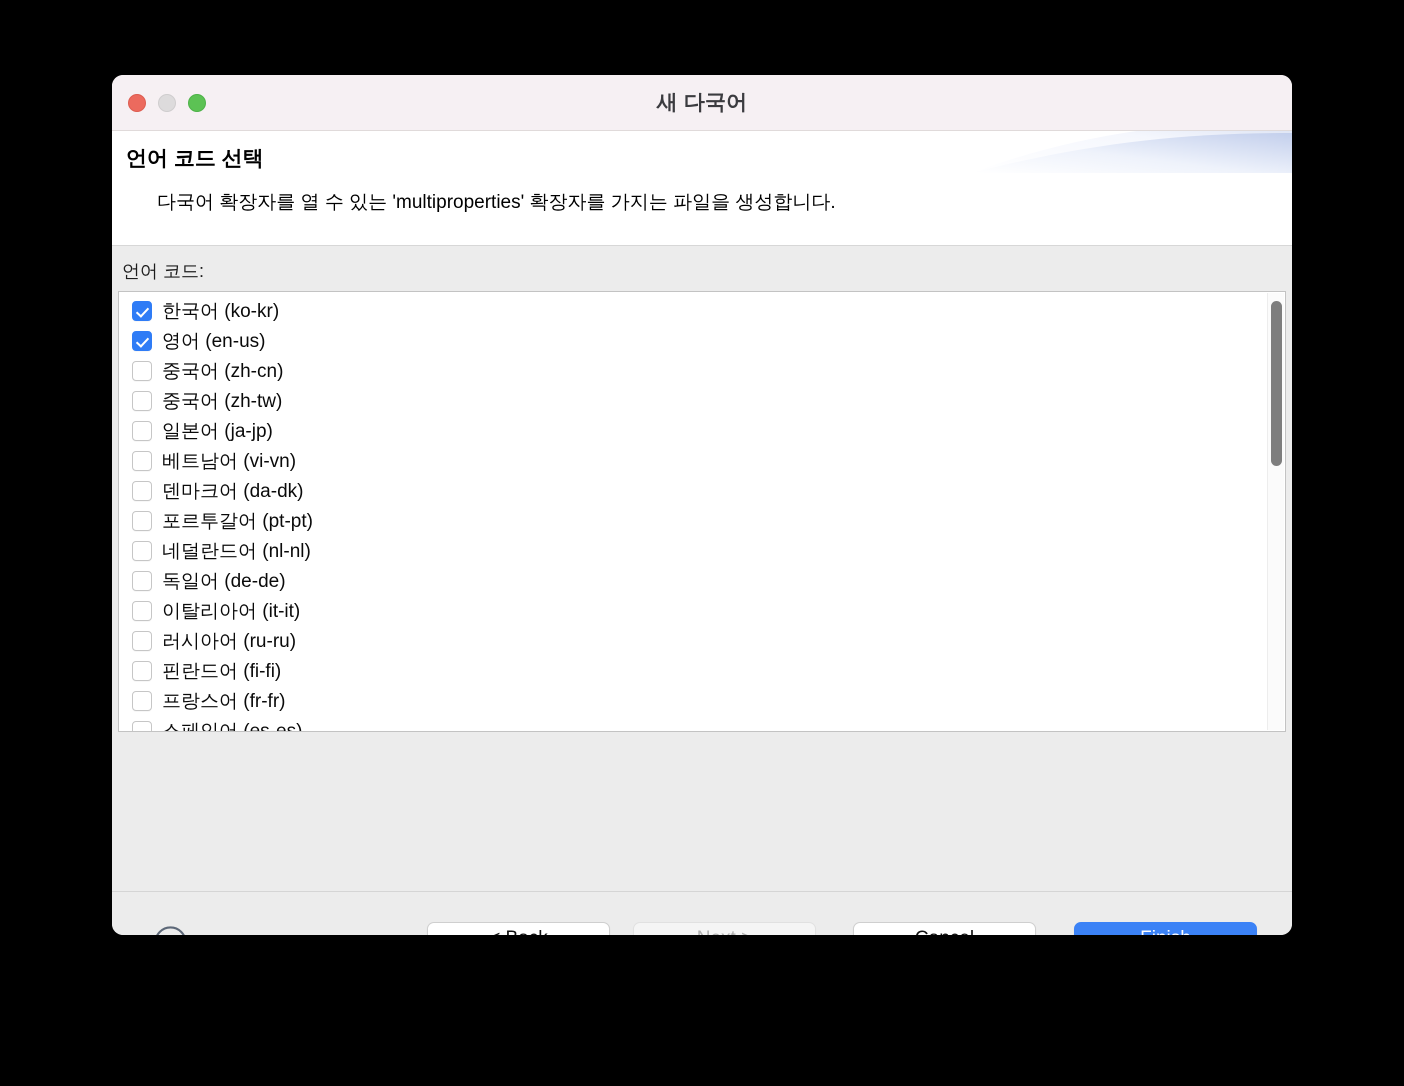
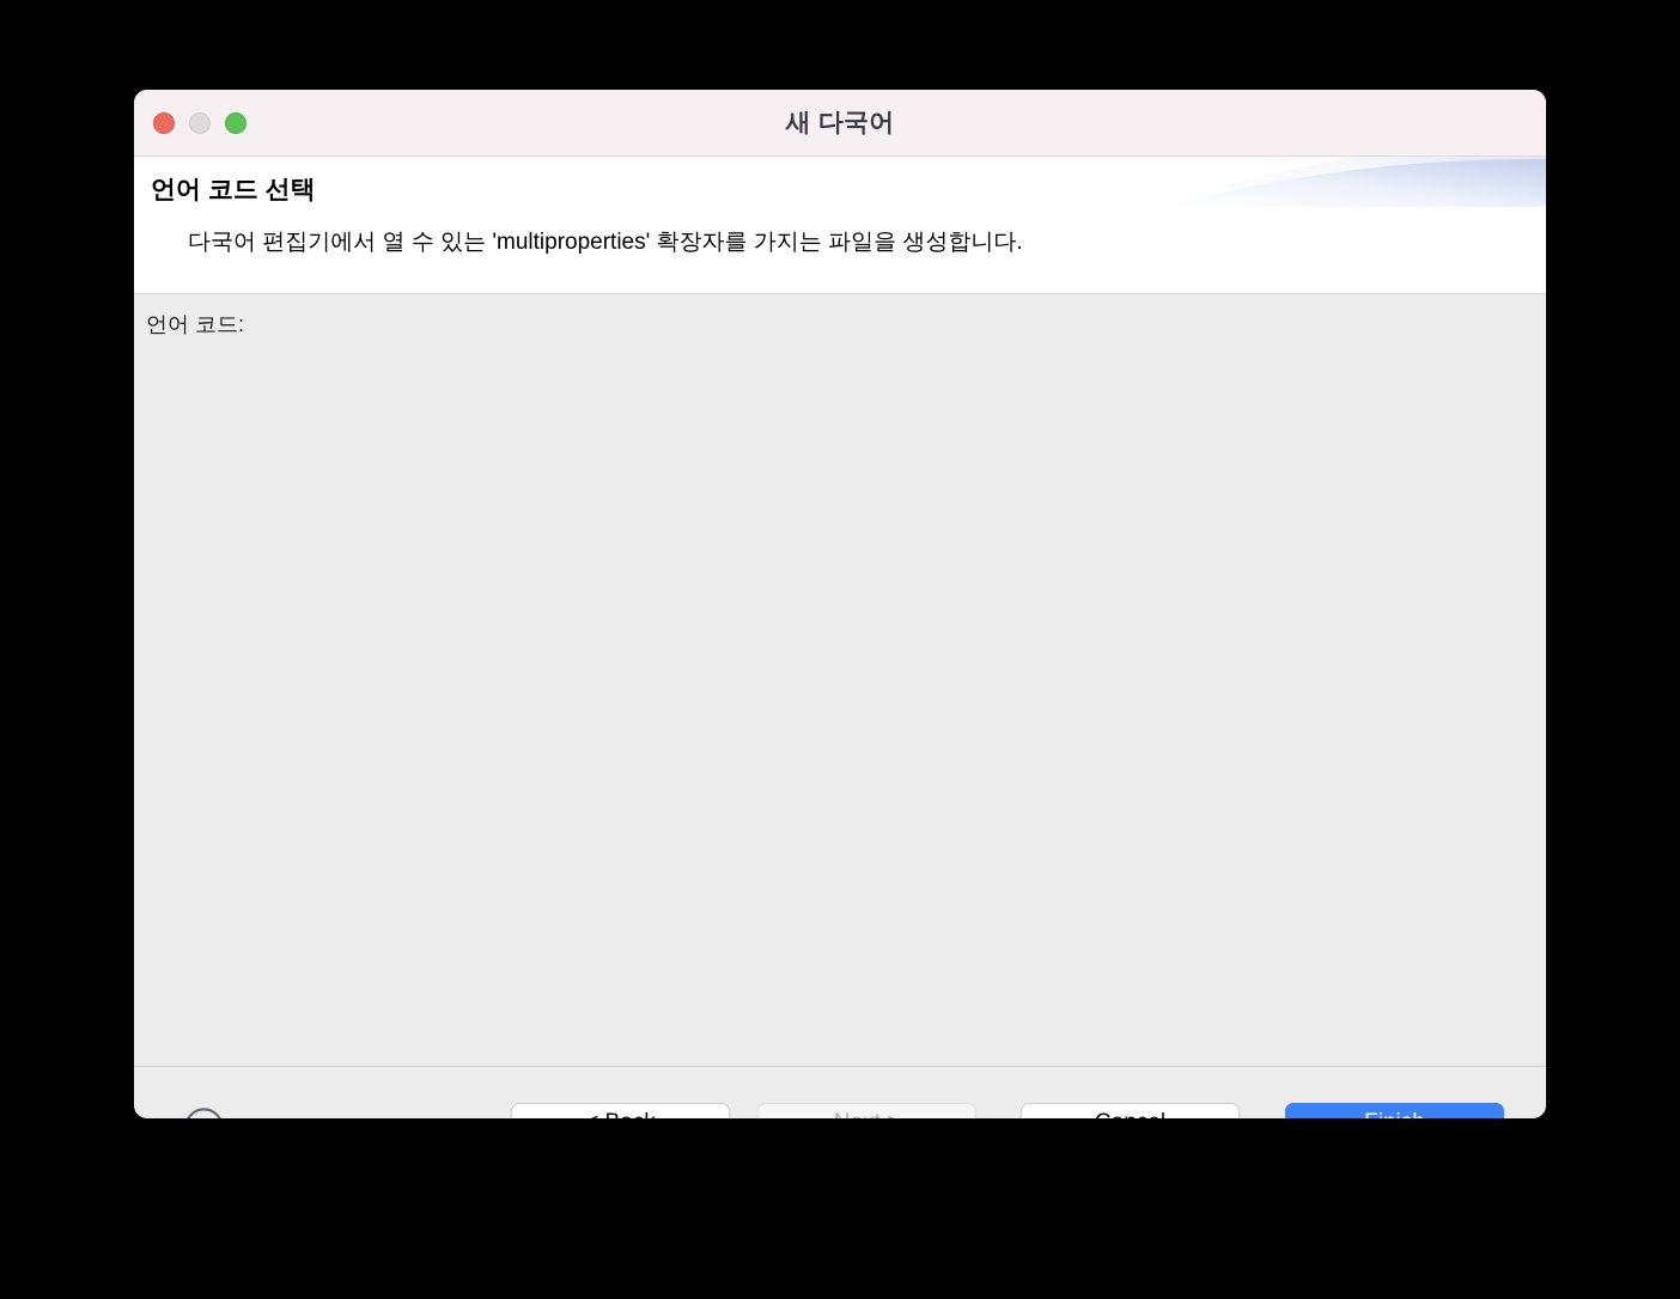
  새 다국어
  언어 코드 선택
- 다국어 확장자를 열 수 있는 'multiproperties' 확장자를 가지는 파일을 생성합니다.
+ 다국어 편집기에서 열 수 있는 'multiproperties' 확장자를 가지는 파일을 생성합니다.
  언어 코드:
- 한국어 (ko-kr)
- 영어 (en-us)
- 중국어 (zh-cn)
- 중국어 (zh-tw)
- 일본어 (ja-jp)
- 베트남어 (vi-vn)
- 덴마크어 (da-dk)
- 포르투갈어 (pt-pt)
- 네덜란드어 (nl-nl)
- 독일어 (de-de)
- 이탈리아어 (it-it)
- 러시아어 (ru-ru)
- 핀란드어 (fi-fi)
- 프랑스어 (fr-fr)
